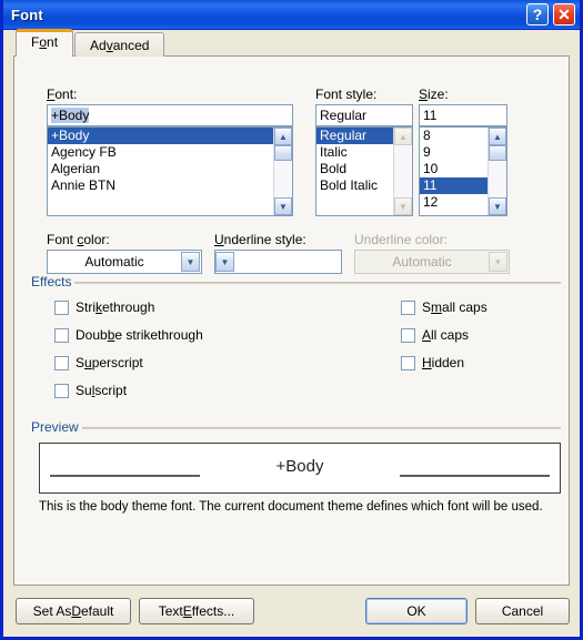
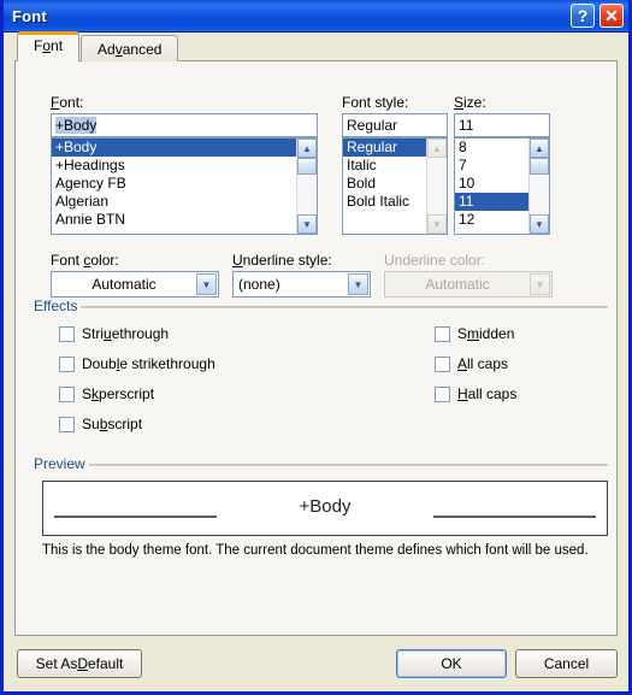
  Font
  ?
  ✕
  Font
  Advanced
  Font:
  +Body
  +Body
+ +Headings
  Agency FB
  Algerian
  Annie BTN
  ▲
  ▼
  Font style:
  Regular
  Regular
  Italic
  Bold
  Bold Italic
  ▲
  ▼
  Size:
  11
  8
- 9
+ 7
  10
  11
  12
  ▲
  ▼
  Font color:
  Automatic
  ▼
  Underline style:
+ (none)
  ▼
  Underline color:
  Automatic
  ▼
  Effects
- Strikethrough
+ Striuethrough
- Doubbe strikethrough
+ Double strikethrough
- Superscript
+ Skperscript
- Sulscript
+ Subscript
- Small caps
+ Smidden
  All caps
- Hidden
+ Hall caps
  Preview
  +Body
  This is the body theme font. The current document theme defines which font will be used.
  Set As
  D
  efault
- Text
- E
- ffects...
  OK
  Cancel
